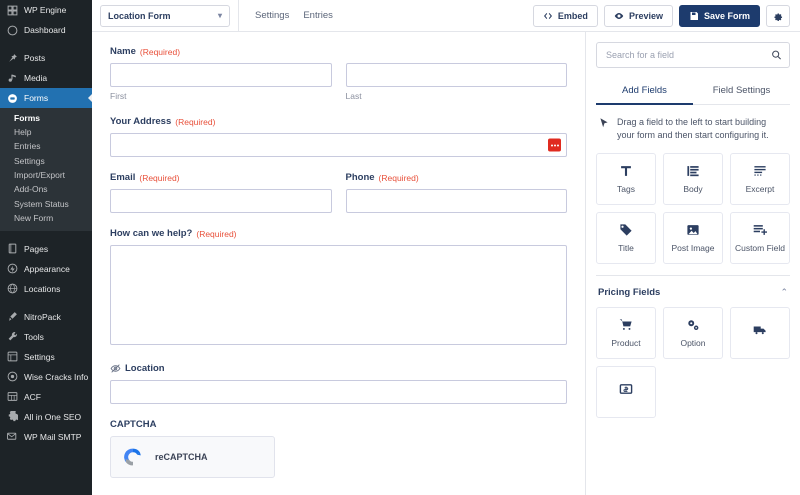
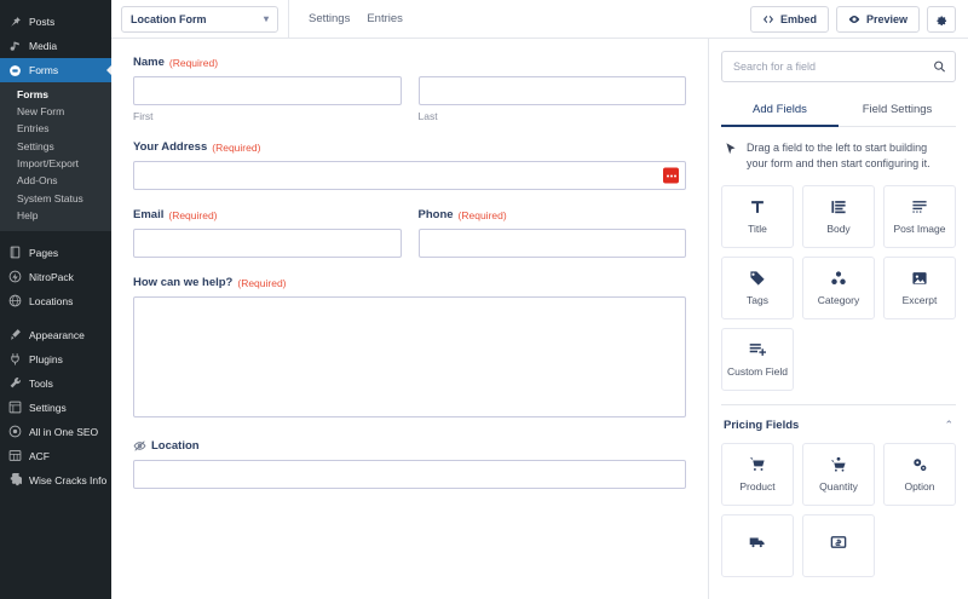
- WP Engine
- Dashboard
  Posts
  Media
  Forms
  Forms
- Help
+ New Form
  Entries
  Settings
  Import/Export
  Add-Ons
  System Status
- New Form
+ Help
  Pages
- Appearance
+ NitroPack
  Locations
- NitroPack
+ Appearance
+ Plugins
  Tools
  Settings
- Wise Cracks Info
+ All in One SEO
  ACF
- All in One SEO
+ Wise Cracks Info
- WP Mail SMTP
  Location Form
  ▾
  Settings
  Entries
  Embed
  Preview
- Save Form
  Name
  (Required)
  First
  Last
  Your Address
  (Required)
  Email
  (Required)
  Phone
  (Required)
  How can we help?
  (Required)
  Location
- CAPTCHA
- reCAPTCHA
  Search for a field
  Add Fields
  Field Settings
  Drag a field to the left to start building your form and then start configuring it.
- Tags
+ Title
  Body
- Excerpt
+ Post Image
- Title
+ Tags
+ Category
- Post Image
+ Excerpt
  Custom Field
  Pricing Fields
  ⌃
  Product
+ Quantity
  Option
